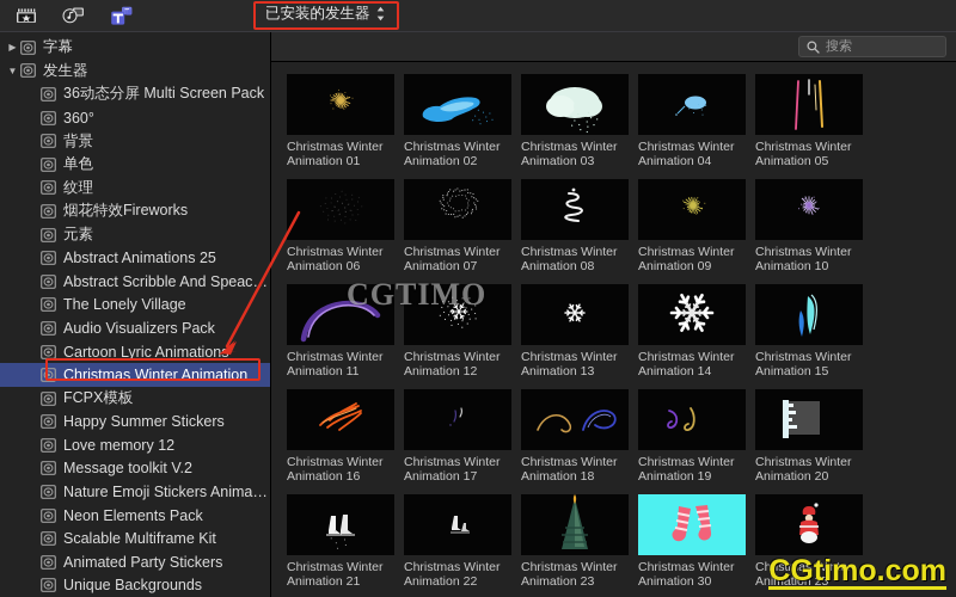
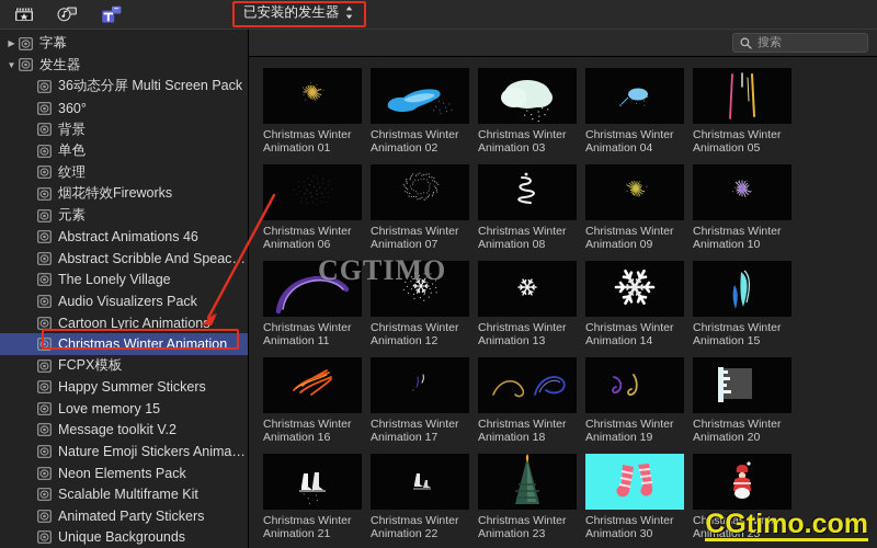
  已安装的发生器
  ▶
  字幕
  ▼
  发生器
  36动态分屏 Multi Screen Pack
  360°
  背景
  单色
  纹理
  烟花特效Fireworks
  元素
- Abstract Animations 25
+ Abstract Animations 46
  Abstract Scribble And Speach
  The Lonely Village
  Audio Visualizers Pack
  Cartoon Lyric Animation
  Christmas Winter Animation
  FCPX模板
  Happy Summer Stickers
- Love memory 12
+ Love memory 15
  Message toolkit V.2
  Nature Emoji Stickers Animatio
  Neon Elements Pack
  Scalable Multiframe Kit
  Animated Party Stickers
  Unique Backgrounds
  搜索
  Christmas Winter Animation 01
  Christmas Winter Animation 02
  Christmas Winter Animation 03
  Christmas Winter Animation 04
  Christmas Winter Animation 05
  Christmas Winter Animation 06
  Christmas Winter Animation 07
  Christmas Winter Animation 08
  Christmas Winter Animation 09
  Christmas Winter Animation 10
  Christmas Winter Animation 11
  Christmas Winter Animation 12
  Christmas Winter Animation 13
  Christmas Winter Animation 14
  Christmas Winter Animation 15
  Christmas Winter Animation 16
  Christmas Winter Animation 17
  Christmas Winter Animation 18
  Christmas Winter Animation 19
  Christmas Winter Animation 20
  Christmas Winter Animation 21
  Christmas Winter Animation 22
  Christmas Winter Animation 23
  Christmas Winter Animation 30
  Christmas Winter Animation 25
  CGTIMO
  CGtimo.com
